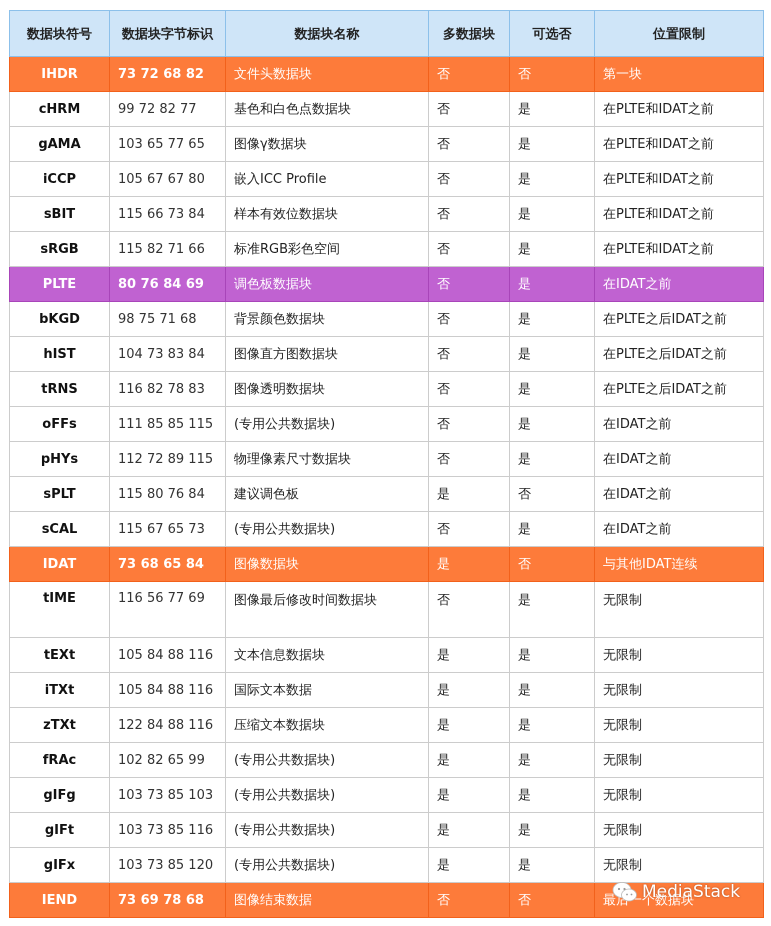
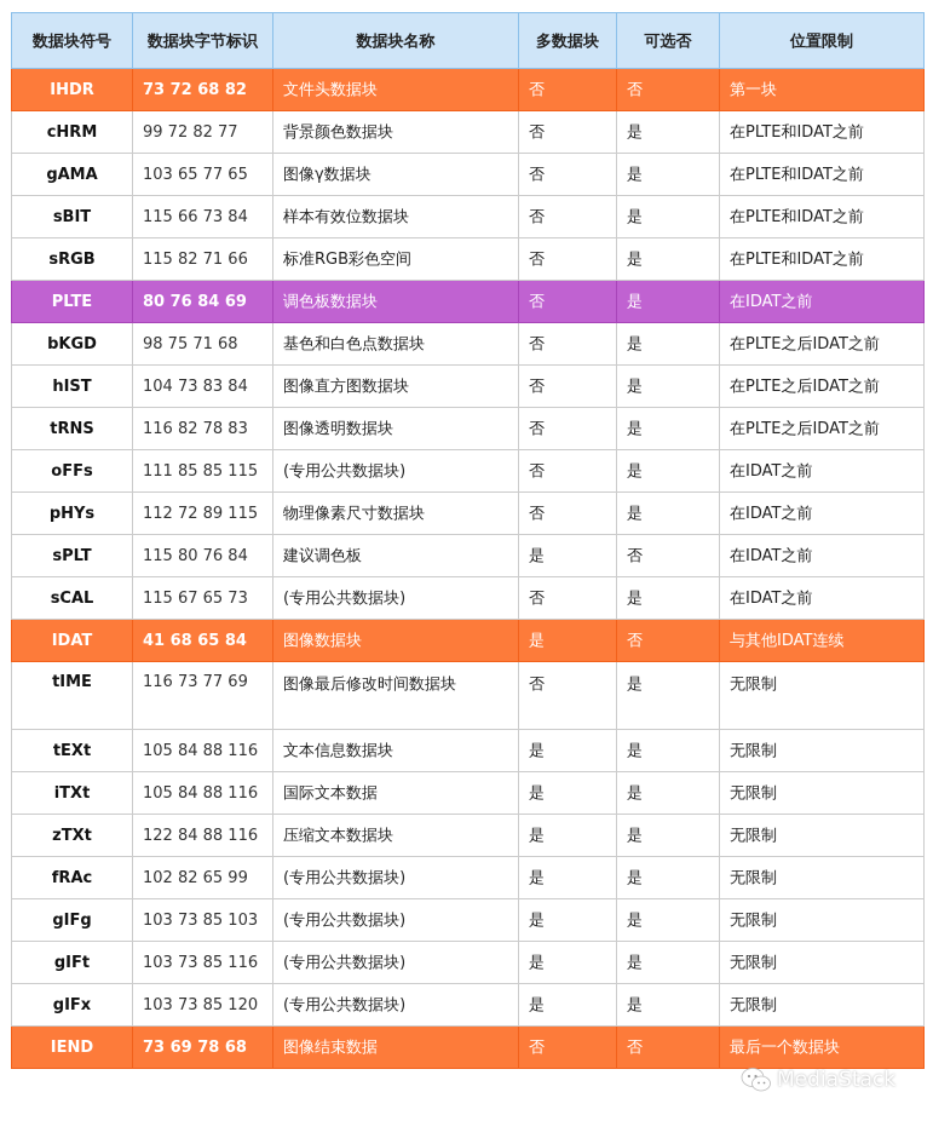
  数据块符号	数据块字节标识	数据块名称	多数据块	可选否	位置限制
  IHDR	73 72 68 82	文件头数据块	否	否	第一块
- cHRM	99 72 82 77	基色和白色点数据块	否	是	在PLTE和IDAT之前
+ cHRM	99 72 82 77	背景颜色数据块	否	是	在PLTE和IDAT之前
  gAMA	103 65 77 65	图像γ数据块	否	是	在PLTE和IDAT之前
- iCCP	105 67 67 80	嵌入ICC Profile	否	是	在PLTE和IDAT之前
  sBIT	115 66 73 84	样本有效位数据块	否	是	在PLTE和IDAT之前
  sRGB	115 82 71 66	标准RGB彩色空间	否	是	在PLTE和IDAT之前
  PLTE	80 76 84 69	调色板数据块	否	是	在IDAT之前
- bKGD	98 75 71 68	背景颜色数据块	否	是	在PLTE之后IDAT之前
+ bKGD	98 75 71 68	基色和白色点数据块	否	是	在PLTE之后IDAT之前
  hIST	104 73 83 84	图像直方图数据块	否	是	在PLTE之后IDAT之前
  tRNS	116 82 78 83	图像透明数据块	否	是	在PLTE之后IDAT之前
  oFFs	111 85 85 115	(专用公共数据块)	否	是	在IDAT之前
  pHYs	112 72 89 115	物理像素尺寸数据块	否	是	在IDAT之前
  sPLT	115 80 76 84	建议调色板	是	否	在IDAT之前
  sCAL	115 67 65 73	(专用公共数据块)	否	是	在IDAT之前
- IDAT	73 68 65 84	图像数据块	是	否	与其他IDAT连续
+ IDAT	41 68 65 84	图像数据块	是	否	与其他IDAT连续
- tIME	116 56 77 69	图像最后修改时间数据块	否	是	无限制
+ tIME	116 73 77 69	图像最后修改时间数据块	否	是	无限制
  tEXt	105 84 88 116	文本信息数据块	是	是	无限制
  iTXt	105 84 88 116	国际文本数据	是	是	无限制
  zTXt	122 84 88 116	压缩文本数据块	是	是	无限制
  fRAc	102 82 65 99	(专用公共数据块)	是	是	无限制
  gIFg	103 73 85 103	(专用公共数据块)	是	是	无限制
  gIFt	103 73 85 116	(专用公共数据块)	是	是	无限制
  gIFx	103 73 85 120	(专用公共数据块)	是	是	无限制
  IEND	73 69 78 68	图像结束数据	否	否	最后一个数据块
  MediaStack
